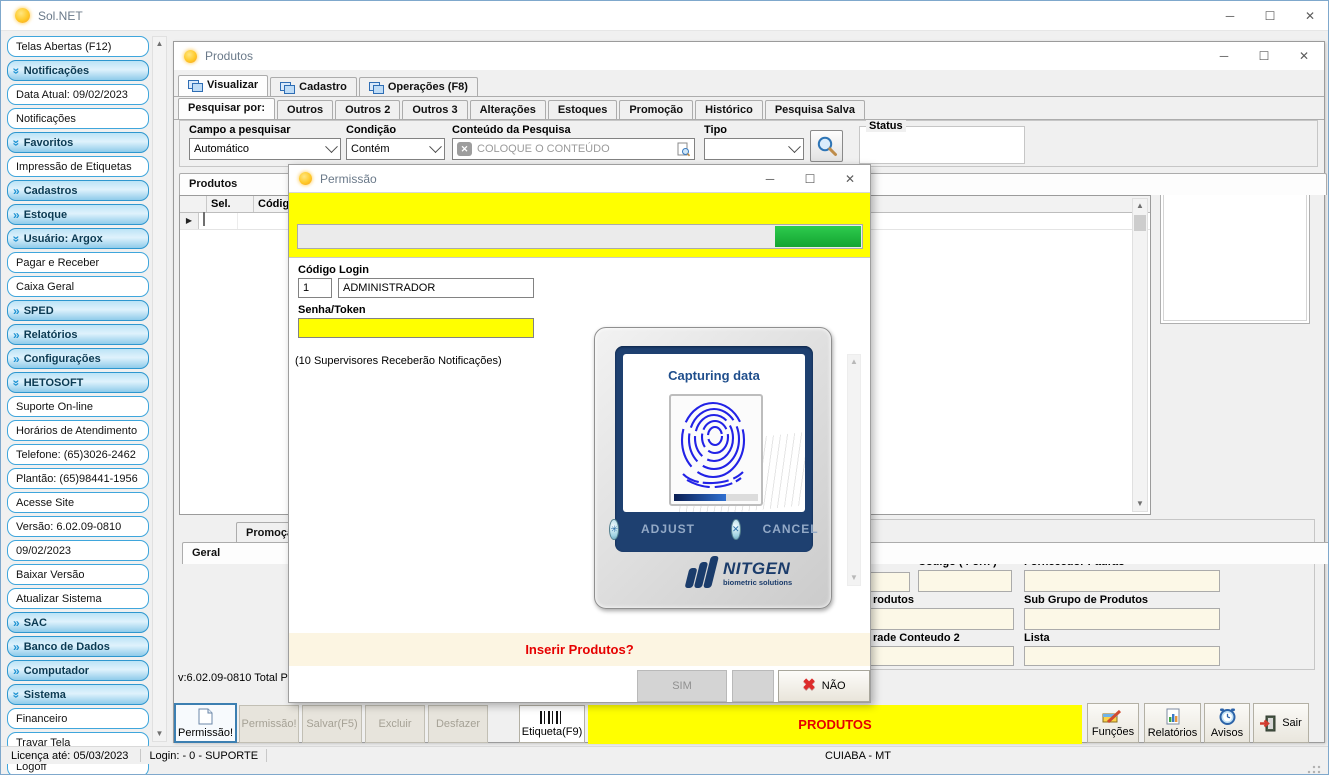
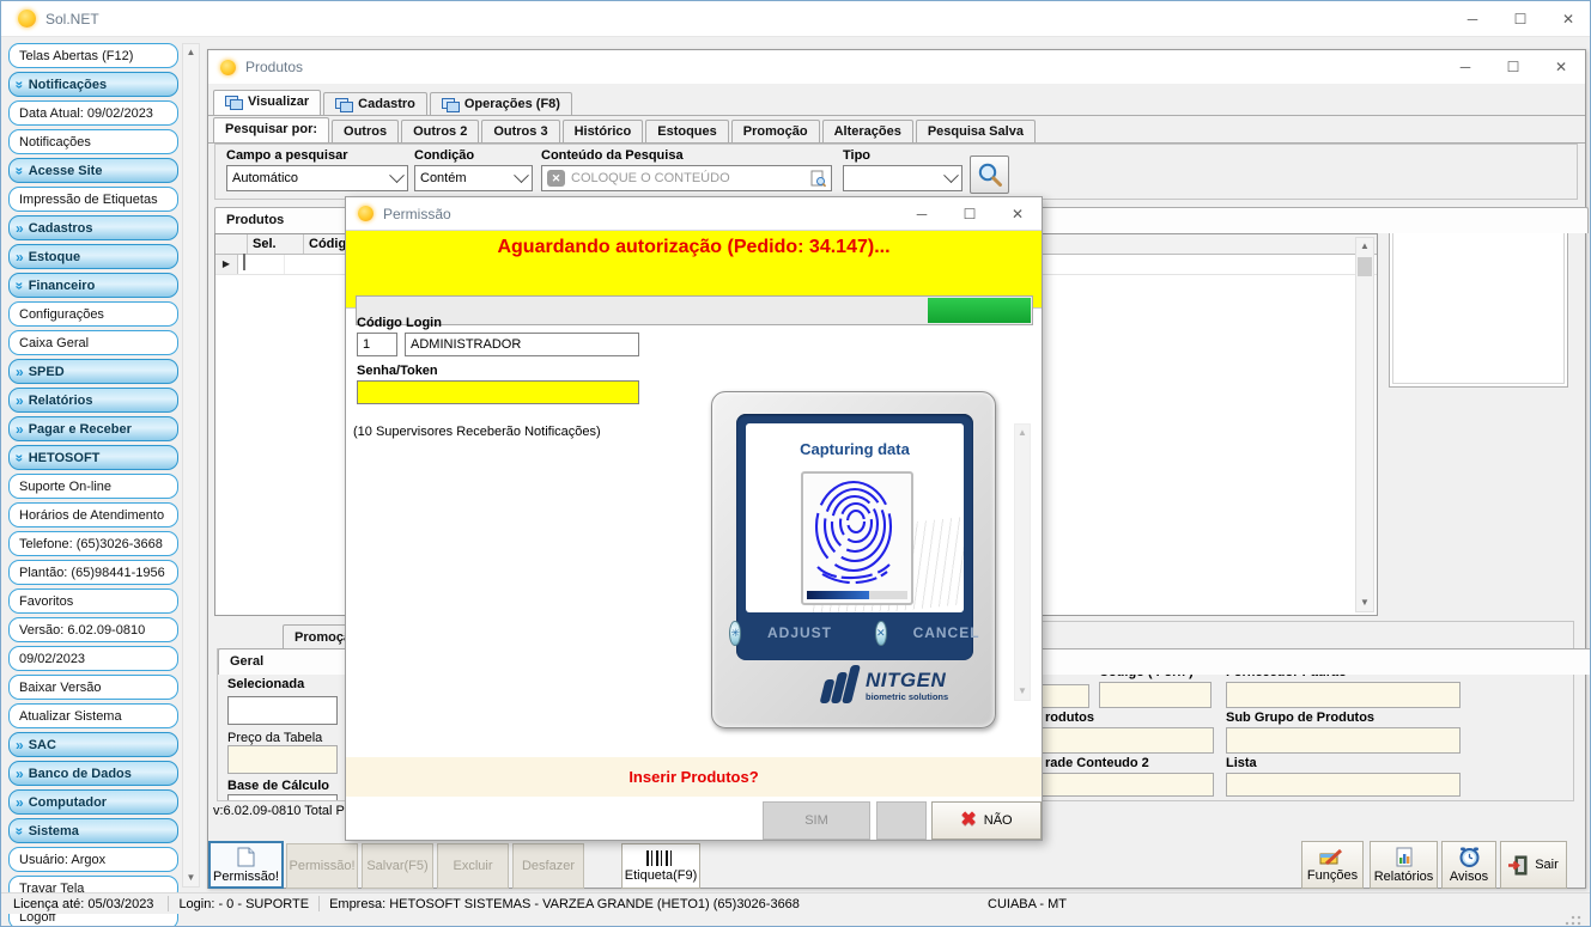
  Sol.NET
  ─
  ☐
  ✕
  Telas Abertas (F12)
  Notificações
  Data Atual: 09/02/2023
  Notificações
- Favoritos
+ Acesse Site
  Impressão de Etiquetas
  »
  Cadastros
  »
  Estoque
- Usuário: Argox
+ Financeiro
- Pagar e Receber
+ Configurações
  Caixa Geral
  »
  SPED
  »
  Relatórios
  »
- Configurações
+ Pagar e Receber
  HETOSOFT
  Suporte On-line
  Horários de Atendimento
- Telefone: (65)3026-2462
+ Telefone: (65)3026-3668
  Plantão: (65)98441-1956
- Acesse Site
+ Favoritos
  Versão: 6.02.09-0810
  09/02/2023
  Baixar Versão
  Atualizar Sistema
  »
  SAC
  »
  Banco de Dados
  »
  Computador
  Sistema
- Financeiro
+ Usuário: Argox
  Travar Tela
  Logoff
  ▲
  ▼
  Produtos
  ─
  ☐
  ✕
  Visualizar
  Cadastro
  Operações (F8)
  Pesquisar por:
  Outros
  Outros 2
  Outros 3
- Alterações
+ Histórico
  Estoques
  Promoção
- Histórico
+ Alterações
  Pesquisa Salva
  Campo a pesquisar
  Automático
  Condição
  Contém
  Conteúdo da Pesquisa
  ✕
  COLOQUE O CONTEÚDO
  Tipo
- Status
  Produtos
  Sel.
  ▶
  ▲
  ▼
  Geral
  Promoç
+ Selecionada
+ Preço da Tabela
+ Base de Cálculo
  rodutos
  Sub Grupo de Produtos
  rade Conteudo 2
  Lista
  v:6.02.09-0810 Total P
  Permissão!
  Permissão!
  Salvar(F5)
  Excluir
  Desfazer
  Etiqueta(F9)
- PRODUTOS
  Funções
  Relatórios
  Avisos
  Sair
  Licença até: 05/03/2023
  Login: - 0 - SUPORTE
+ Empresa: HETOSOFT SISTEMAS - VARZEA GRANDE (HETO1) (65)3026-3668
  CUIABA - MT
  Permissão
  ─
  ☐
  ✕
+ Aguardando autorização (Pedido: 34.147)...
  Código
  Login
  1
  ADMINISTRADOR
  Senha/Token
  (10 Supervisores Receberão Notificações)
  Capturing data
  ✳
  ADJUST
  ✕
  CANCEL
  NITGEN
  biometric solutions
  ▲
  ▼
  Inserir Produtos?
  SIM
  ✖
  NÃO
